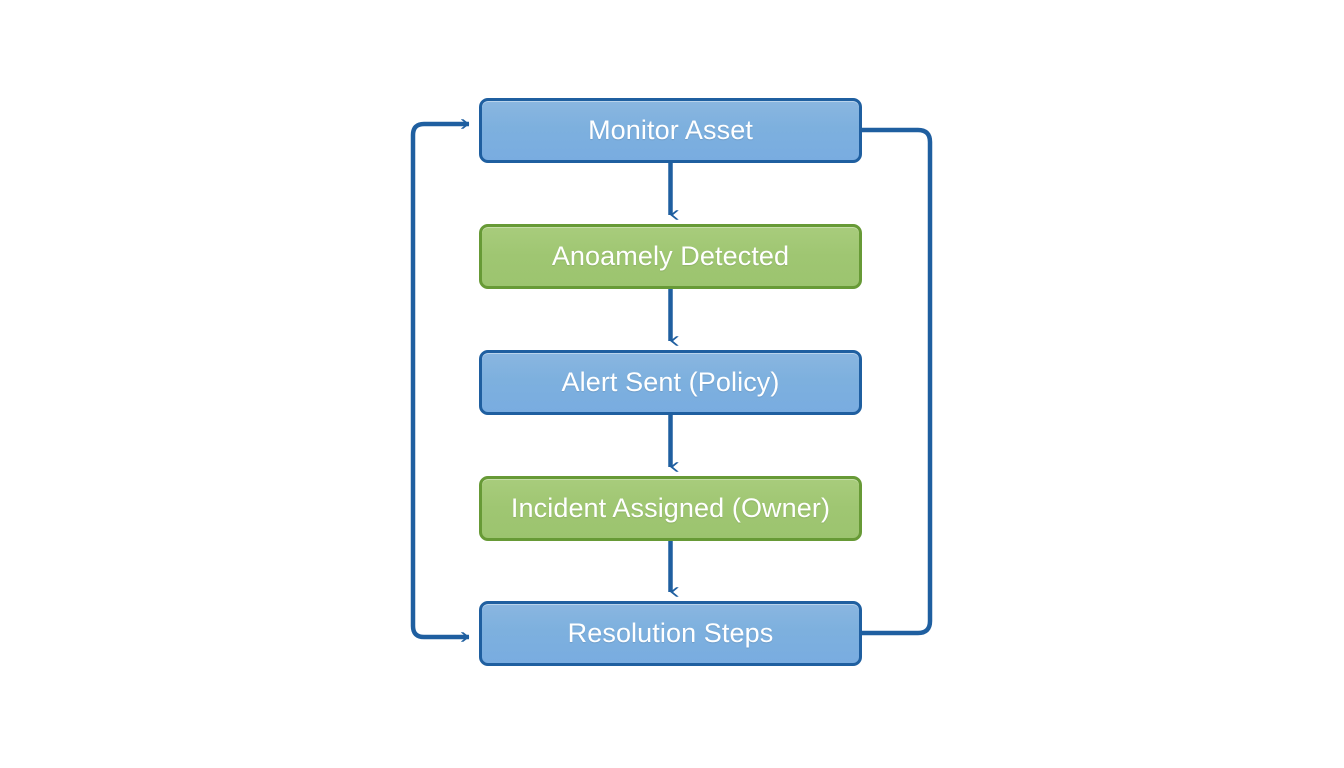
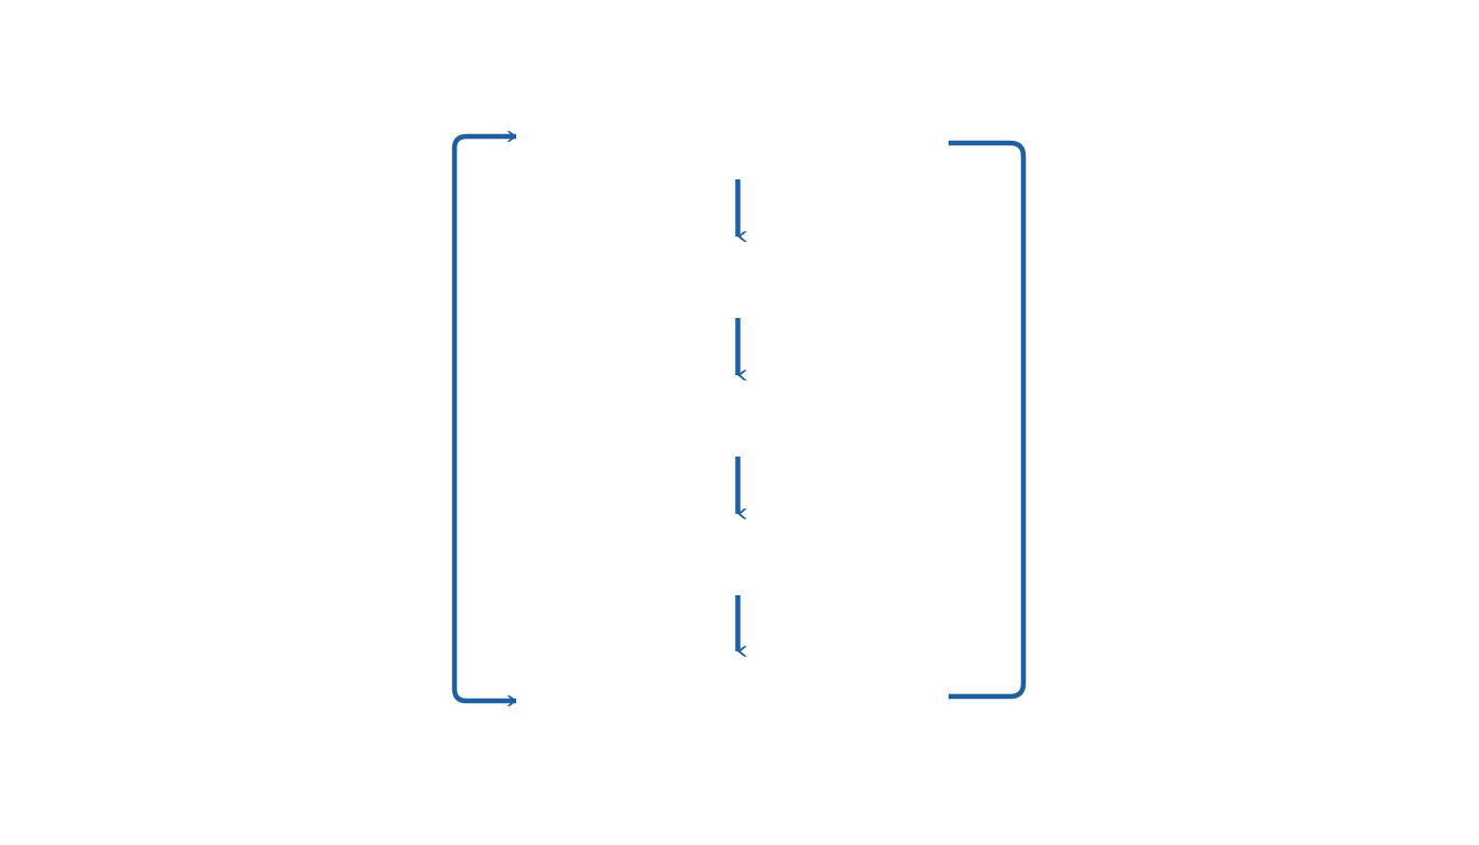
- Monitor Asset
- Anoamely Detected
- Alert Sent (Policy)
- Incident Assigned (Owner)
- Resolution Steps
